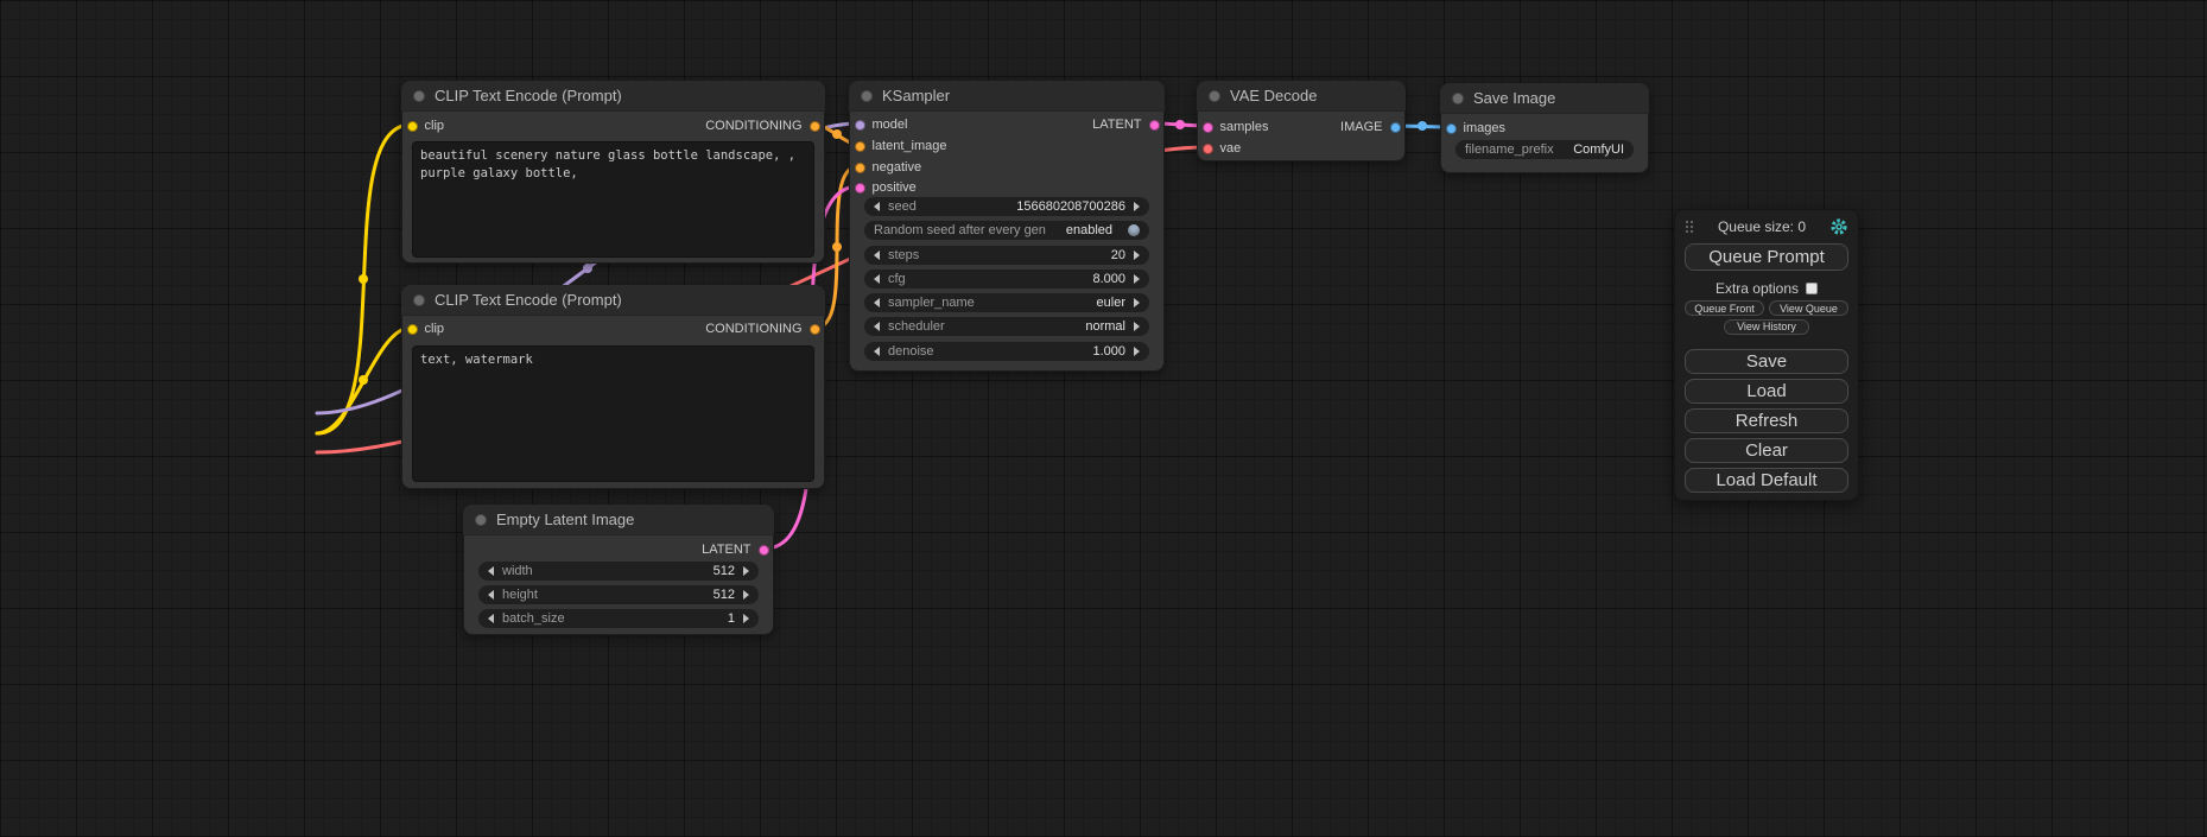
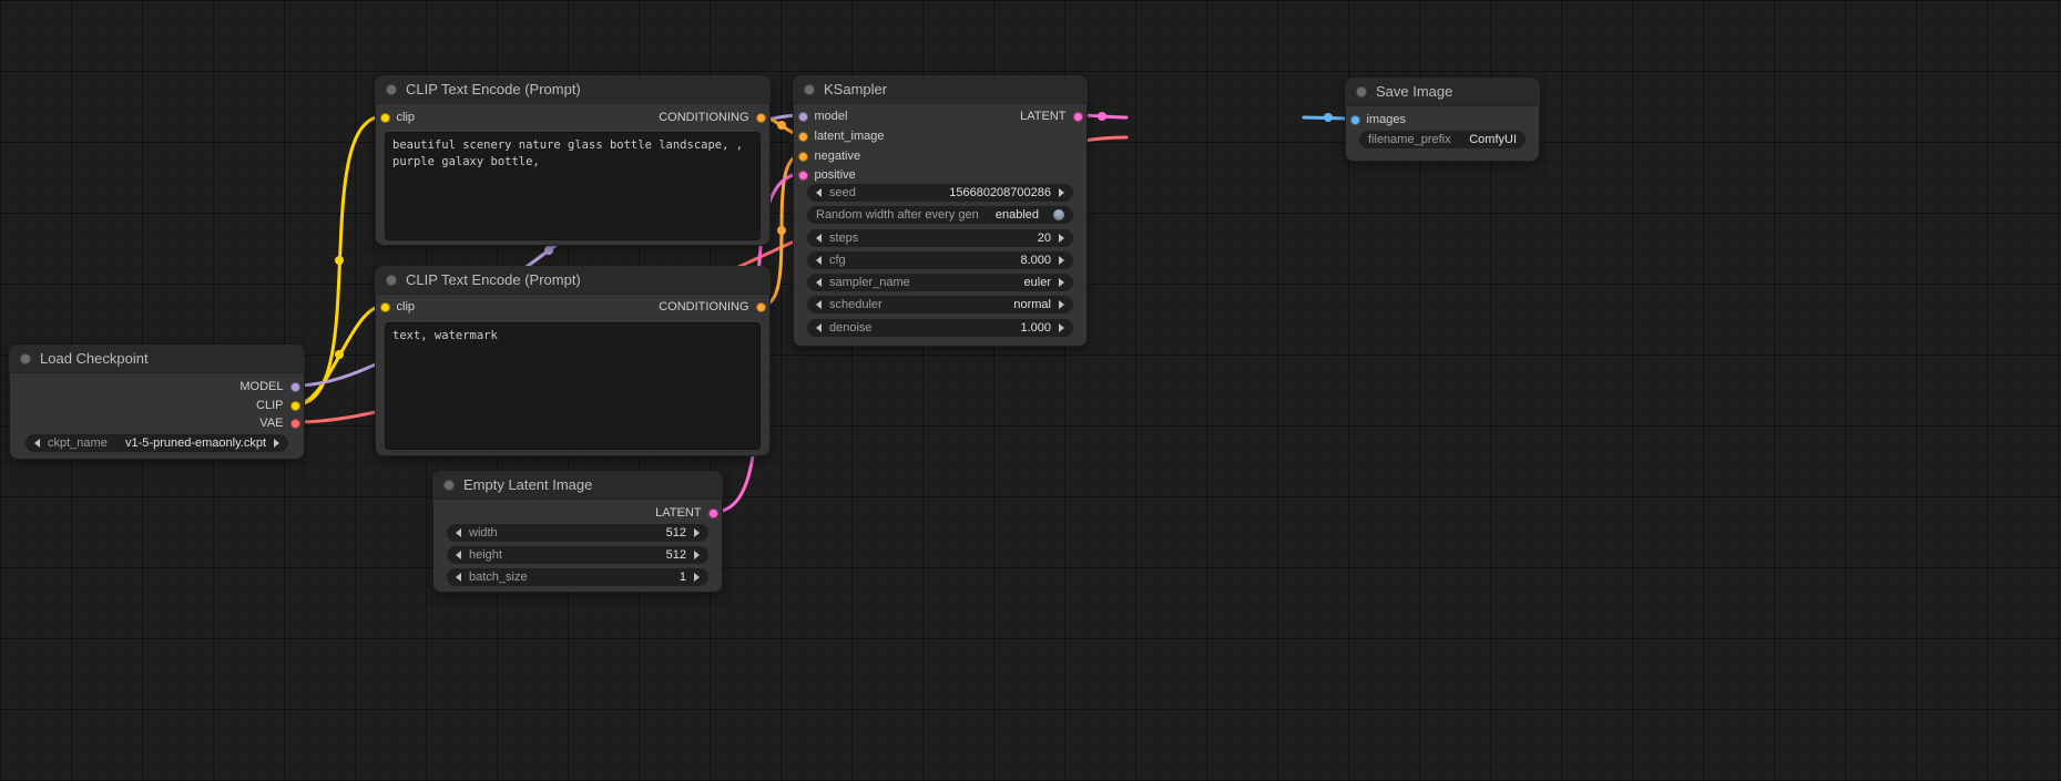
+ Load Checkpoint
+ MODEL
+ CLIP
+ VAE
+ ckpt_name
+ v1-5-pruned-emaonly.ckpt
  CLIP Text Encode (Prompt)
  clip
  CONDITIONING
  beautiful scenery nature glass bottle landscape, , purple galaxy bottle,
  CLIP Text Encode (Prompt)
  clip
  CONDITIONING
  text, watermark
  Empty Latent Image
  LATENT
  width
  512
  height
  512
  batch_size
  1
  KSampler
  model
  latent_image
  negative
  positive
  LATENT
  seed
  156680208700286
- Random seed after every gen
+ Random width after every gen
  enabled
  steps
  20
  cfg
  8.000
  sampler_name
  euler
  scheduler
  normal
  denoise
  1.000
- VAE Decode
- samples
- vae
- IMAGE
  Save Image
  images
  filename_prefix
  ComfyUI
- Queue size: 0
- Queue Prompt
- Extra options
- Queue Front
- View Queue
- View History
- Save
- Load
- Refresh
- Clear
- Load Default
